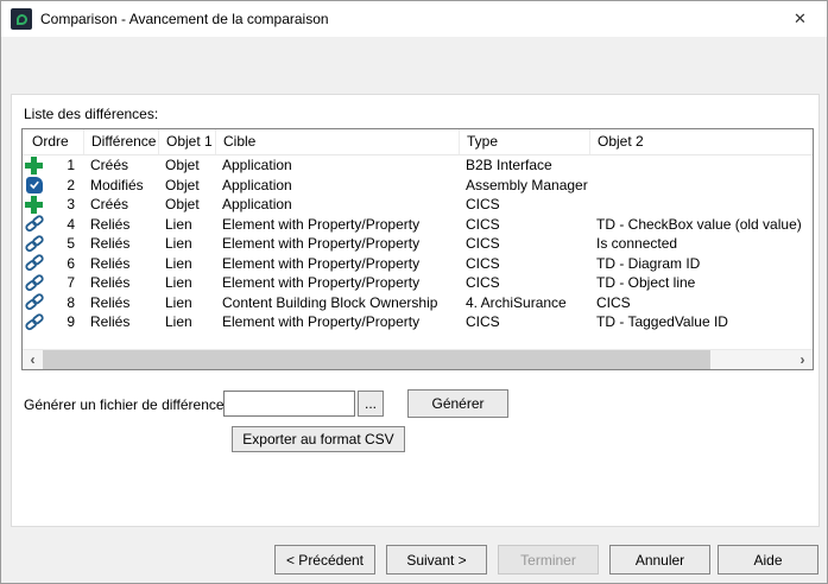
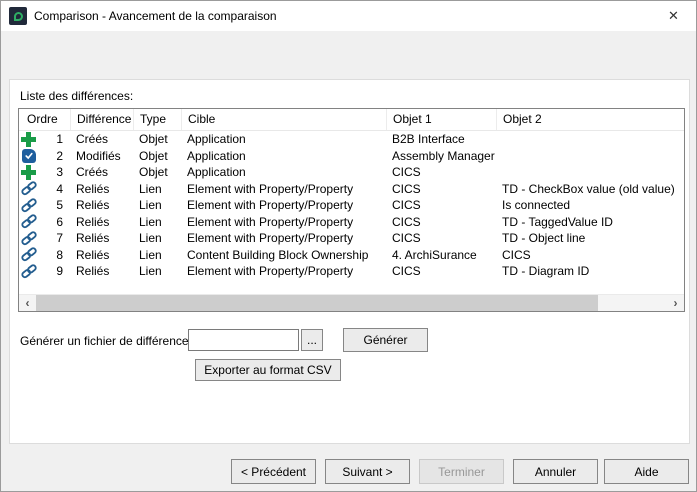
  Comparison - Avancement de la comparaison
  ✕
  Liste des différences:
  Ordre
  Différence
- Objet 1
+ Type
  Cible
- Type
+ Objet 1
  Objet 2
  1
  Créés
  Objet
  Application
  B2B Interface
  2
  Modifiés
  Objet
  Application
  Assembly Manager
  3
  Créés
  Objet
  Application
  CICS
  4
  Reliés
  Lien
  Element with Property/Property
  CICS
  TD - CheckBox value (old value)
  5
  Reliés
  Lien
  Element with Property/Property
  CICS
  Is connected
  6
  Reliés
  Lien
  Element with Property/Property
  CICS
- TD - Diagram ID
+ TD - TaggedValue ID
  7
  Reliés
  Lien
  Element with Property/Property
  CICS
  TD - Object line
  8
  Reliés
  Lien
  Content Building Block Ownership
  4. ArchiSurance
  CICS
  9
  Reliés
  Lien
  Element with Property/Property
  CICS
- TD - TaggedValue ID
+ TD - Diagram ID
  ‹
  ›
  Générer un fichier de différence
  ...
  Générer
  Exporter au format CSV
  < Précédent
  Suivant >
  Terminer
  Annuler
  Aide
